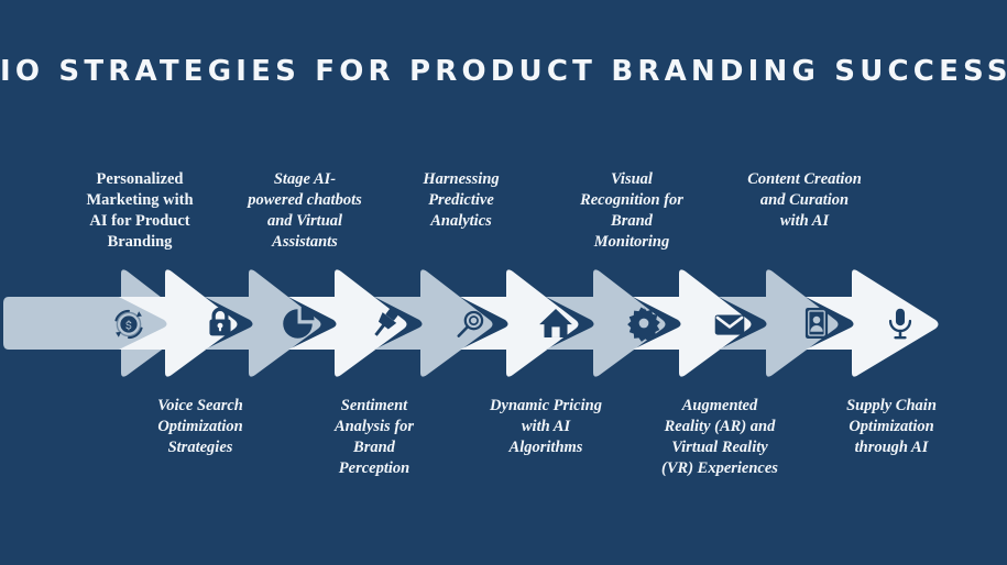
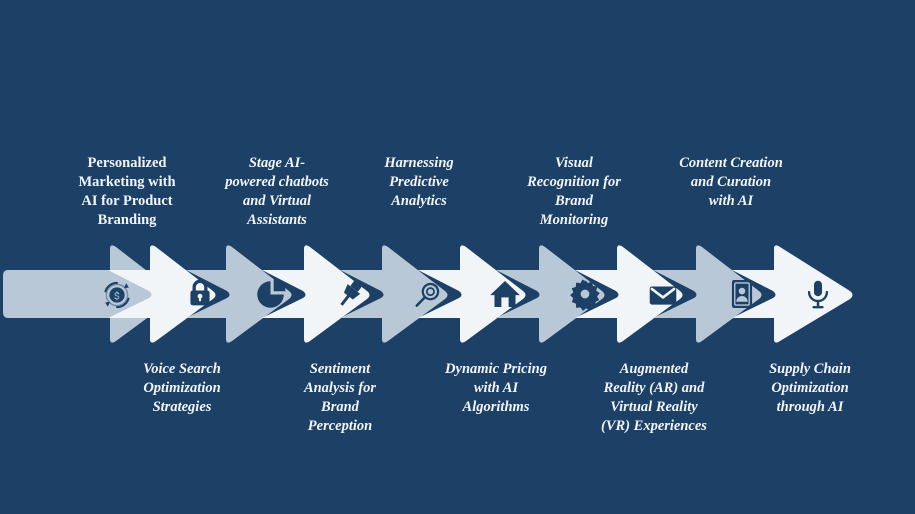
- IO STRATEGIES FOR PRODUCT BRANDING SUCCESS
  Personalized
  Marketing with
  AI for Product
  Branding
  Stage AI-
  powered chatbots
  and Virtual
  Assistants
  Harnessing
  Predictive
  Analytics
  Visual
  Recognition for
  Brand
  Monitoring
  Content Creation
  and Curation
  with AI
  Voice Search
  Optimization
  Strategies
  Sentiment
  Analysis for
  Brand
  Perception
  Dynamic Pricing
  with AI
  Algorithms
  Augmented
  Reality (AR) and
  Virtual Reality
  (VR) Experiences
  Supply Chain
  Optimization
  through AI
